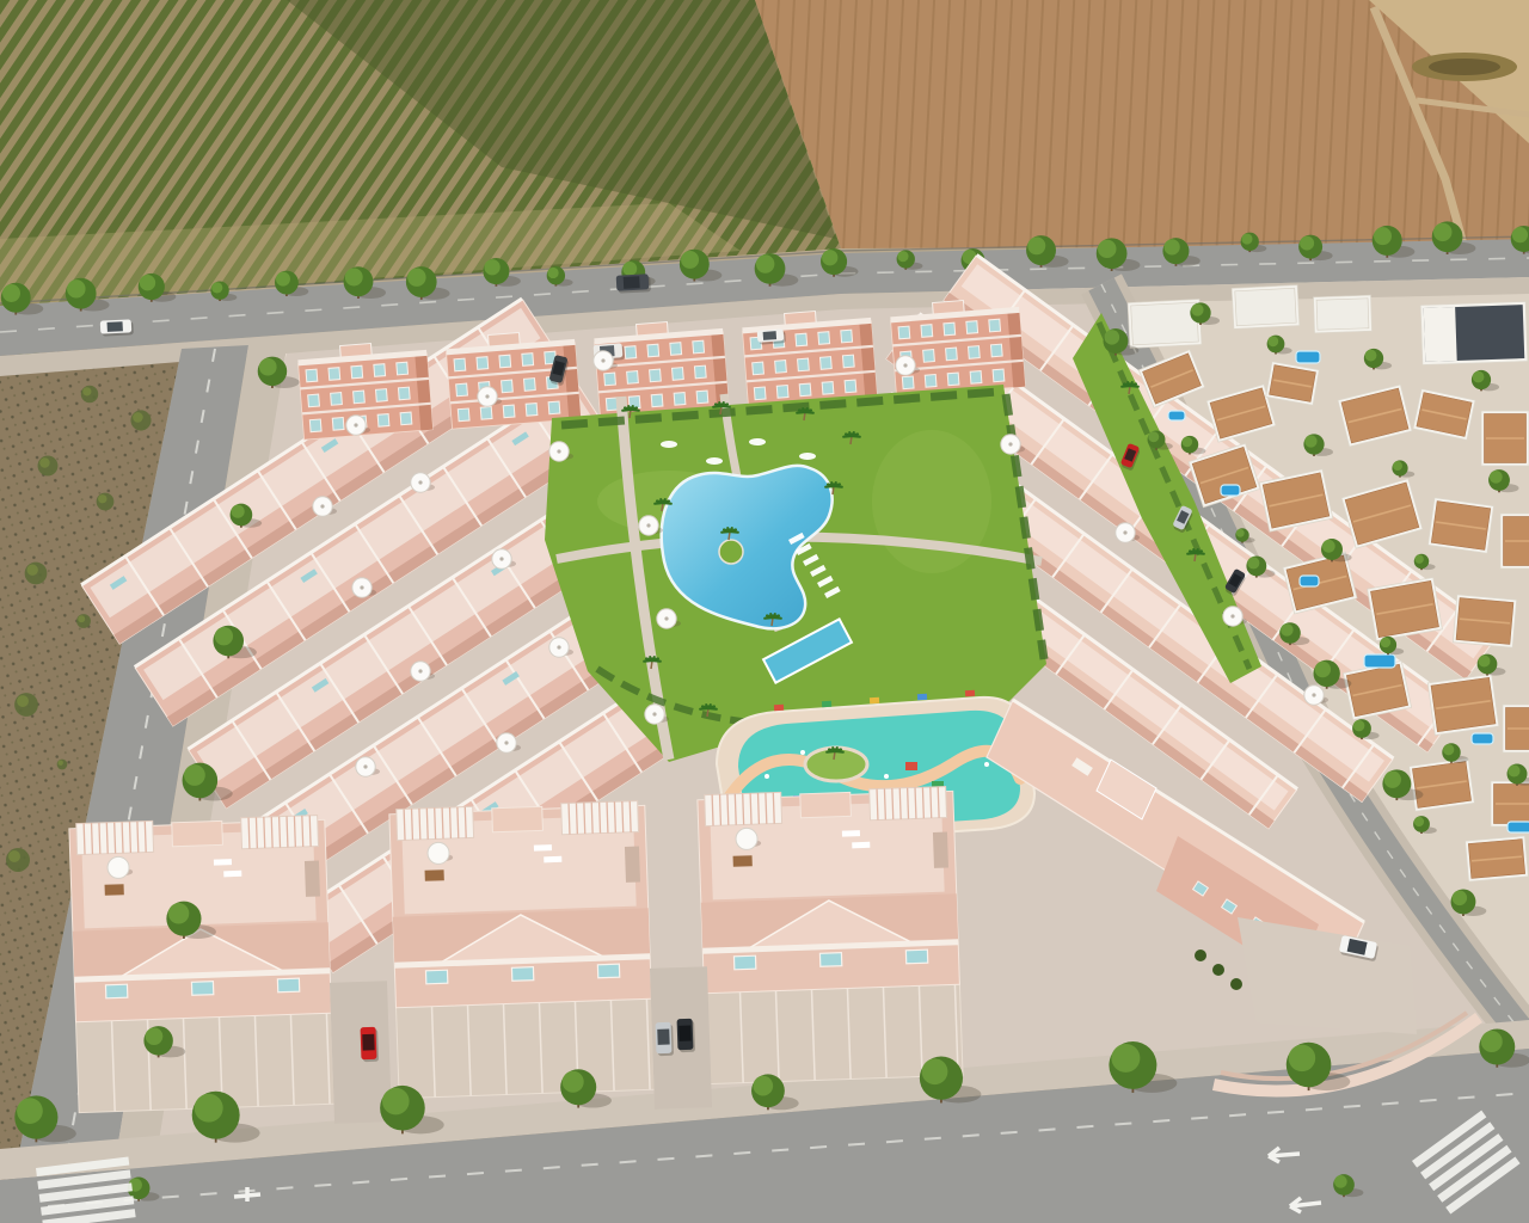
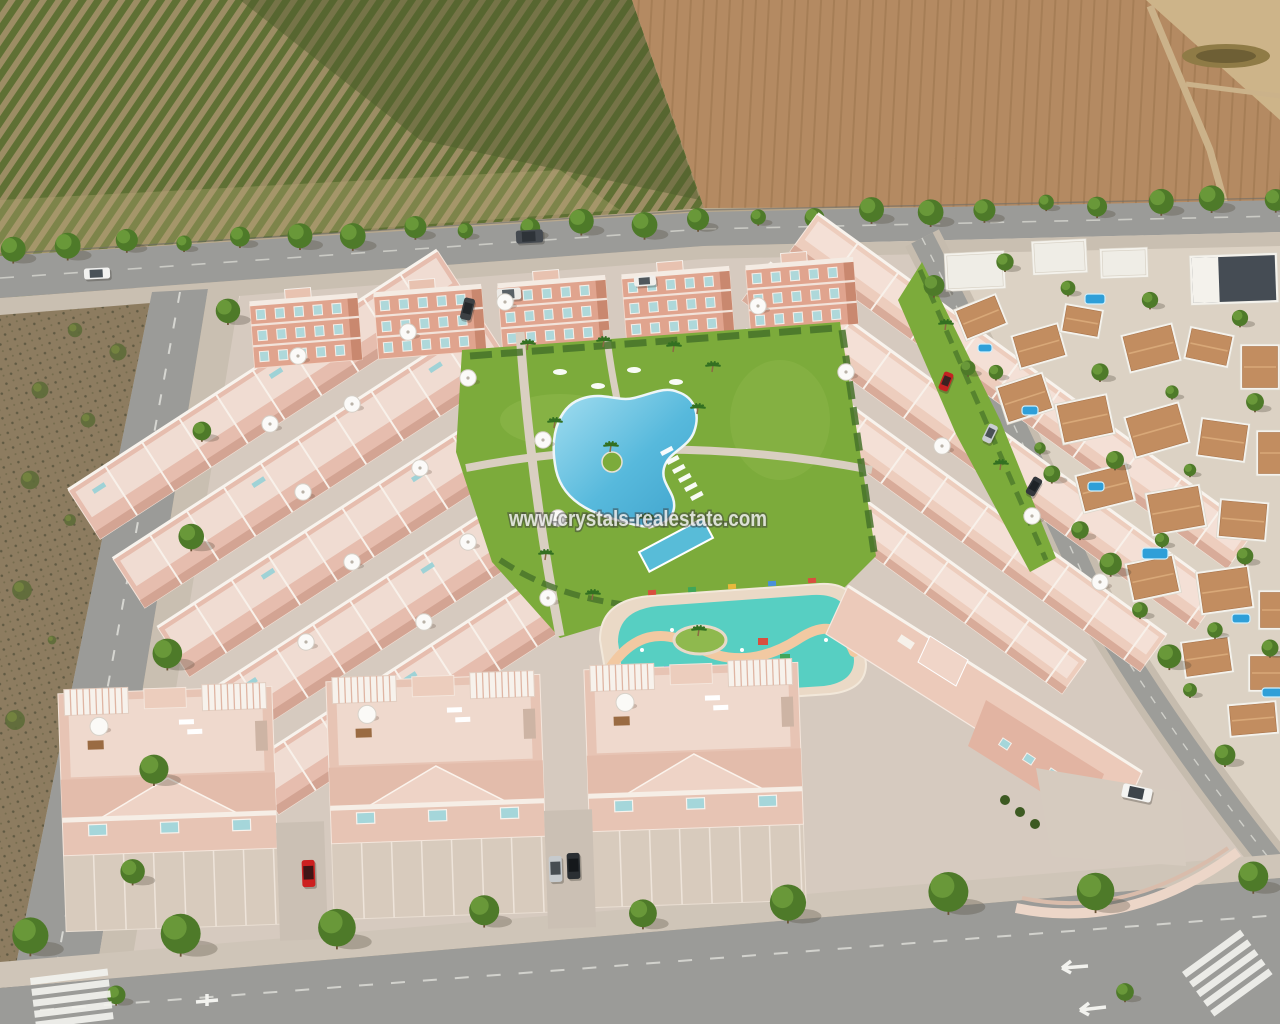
+ www.crystals-realestate.com
